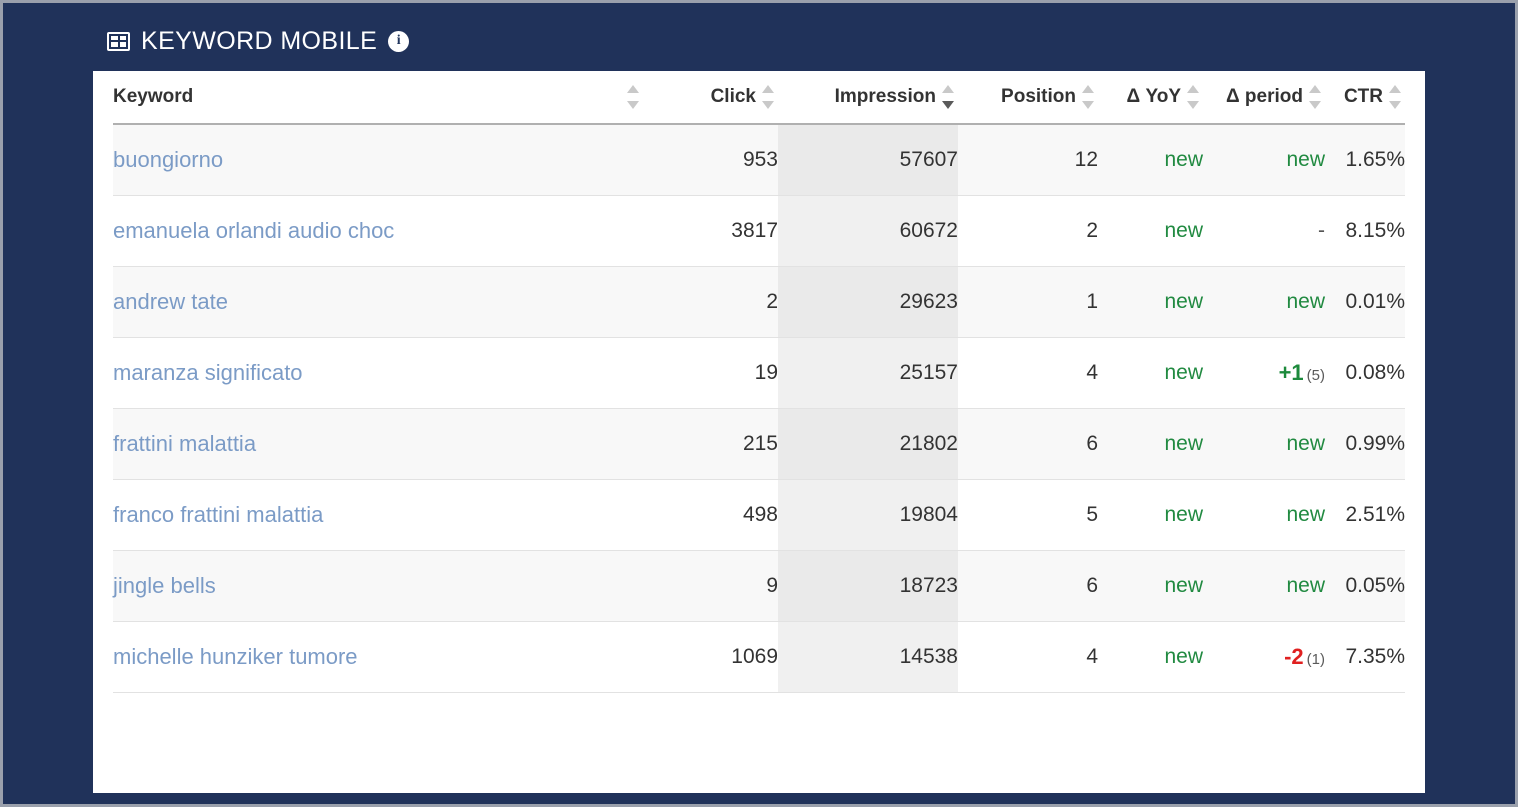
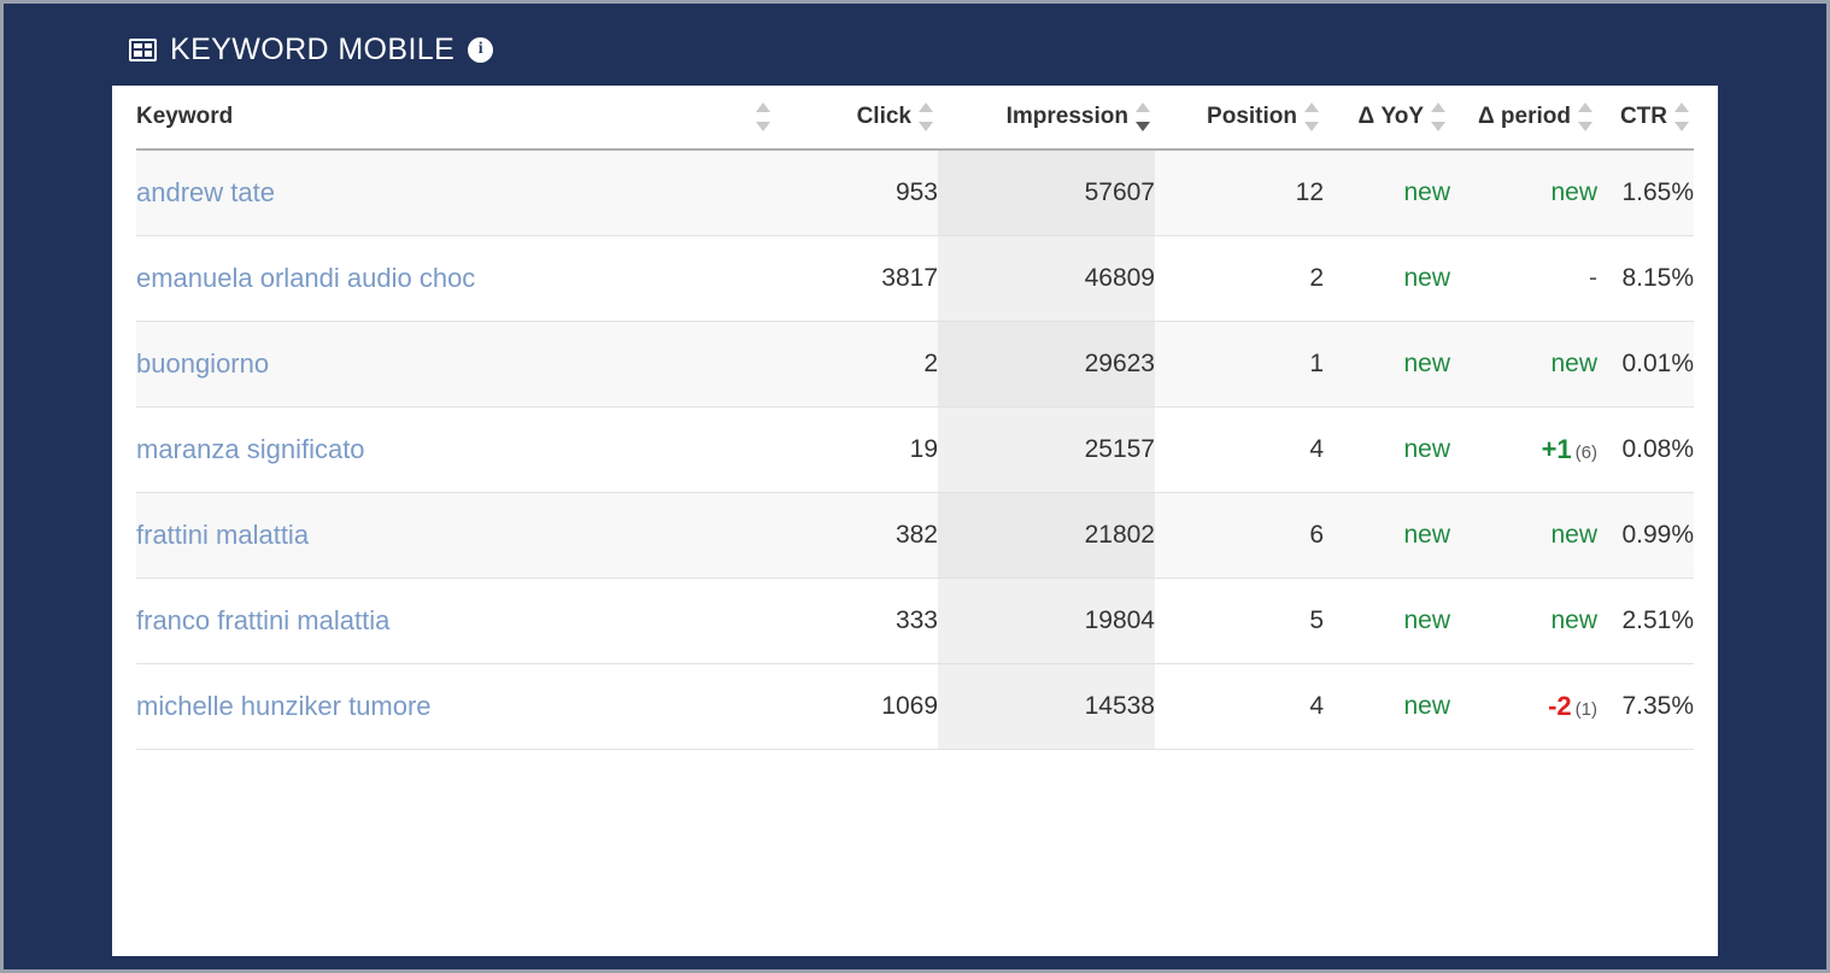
  KEYWORD MOBILE
  i
  Keyword	Click	Impression	Position	Δ YoY	Δ period	CTR
- buongiorno	953	57607	12	new	new	1.65%
+ andrew tate	953	57607	12	new	new	1.65%
- emanuela orlandi audio choc	3817	60672	2	new	-	8.15%
+ emanuela orlandi audio choc	3817	46809	2	new	-	8.15%
- andrew tate	2	29623	1	new	new	0.01%
+ buongiorno	2	29623	1	new	new	0.01%
- maranza significato	19	25157	4	new	+1 (5)	0.08%
+ maranza significato	19	25157	4	new	+1 (6)	0.08%
- frattini malattia	215	21802	6	new	new	0.99%
+ frattini malattia	382	21802	6	new	new	0.99%
- franco frattini malattia	498	19804	5	new	new	2.51%
+ franco frattini malattia	333	19804	5	new	new	2.51%
- jingle bells	9	18723	6	new	new	0.05%
  michelle hunziker tumore	1069	14538	4	new	-2 (1)	7.35%
